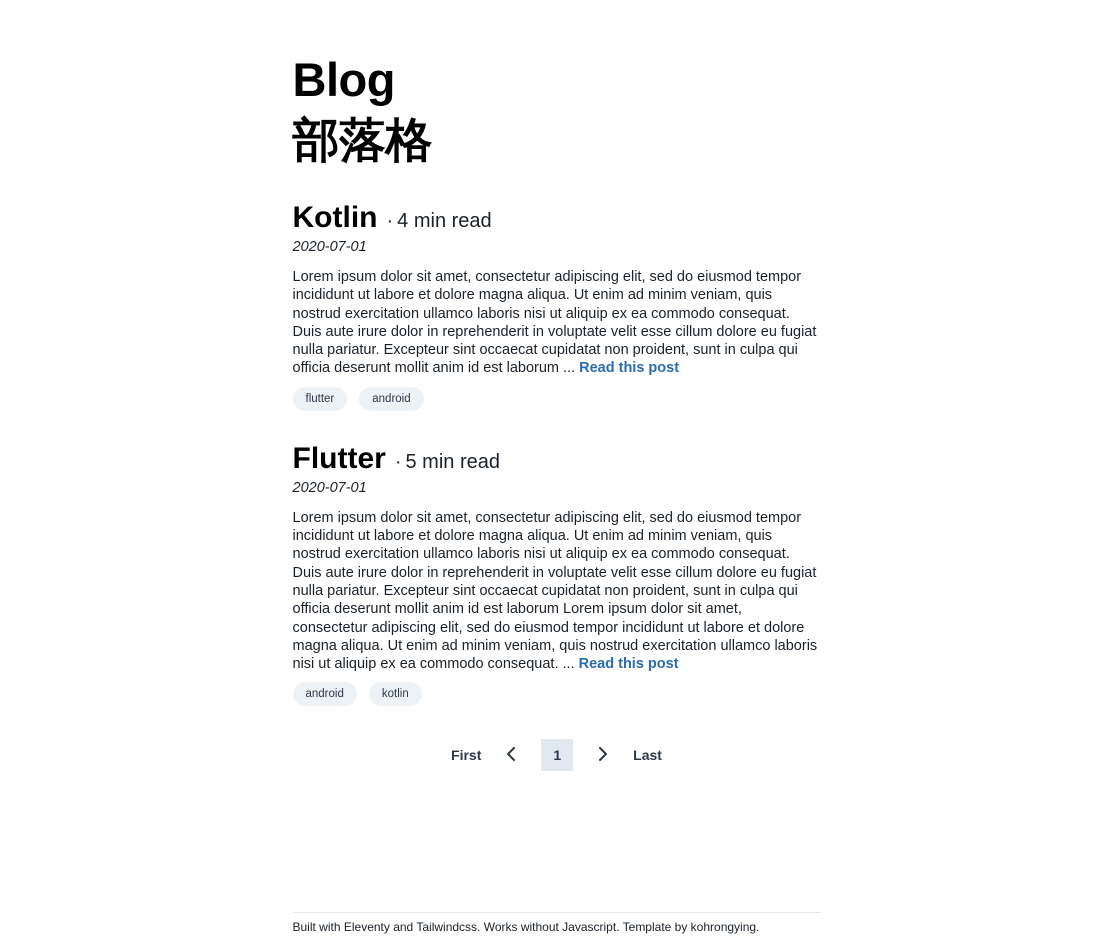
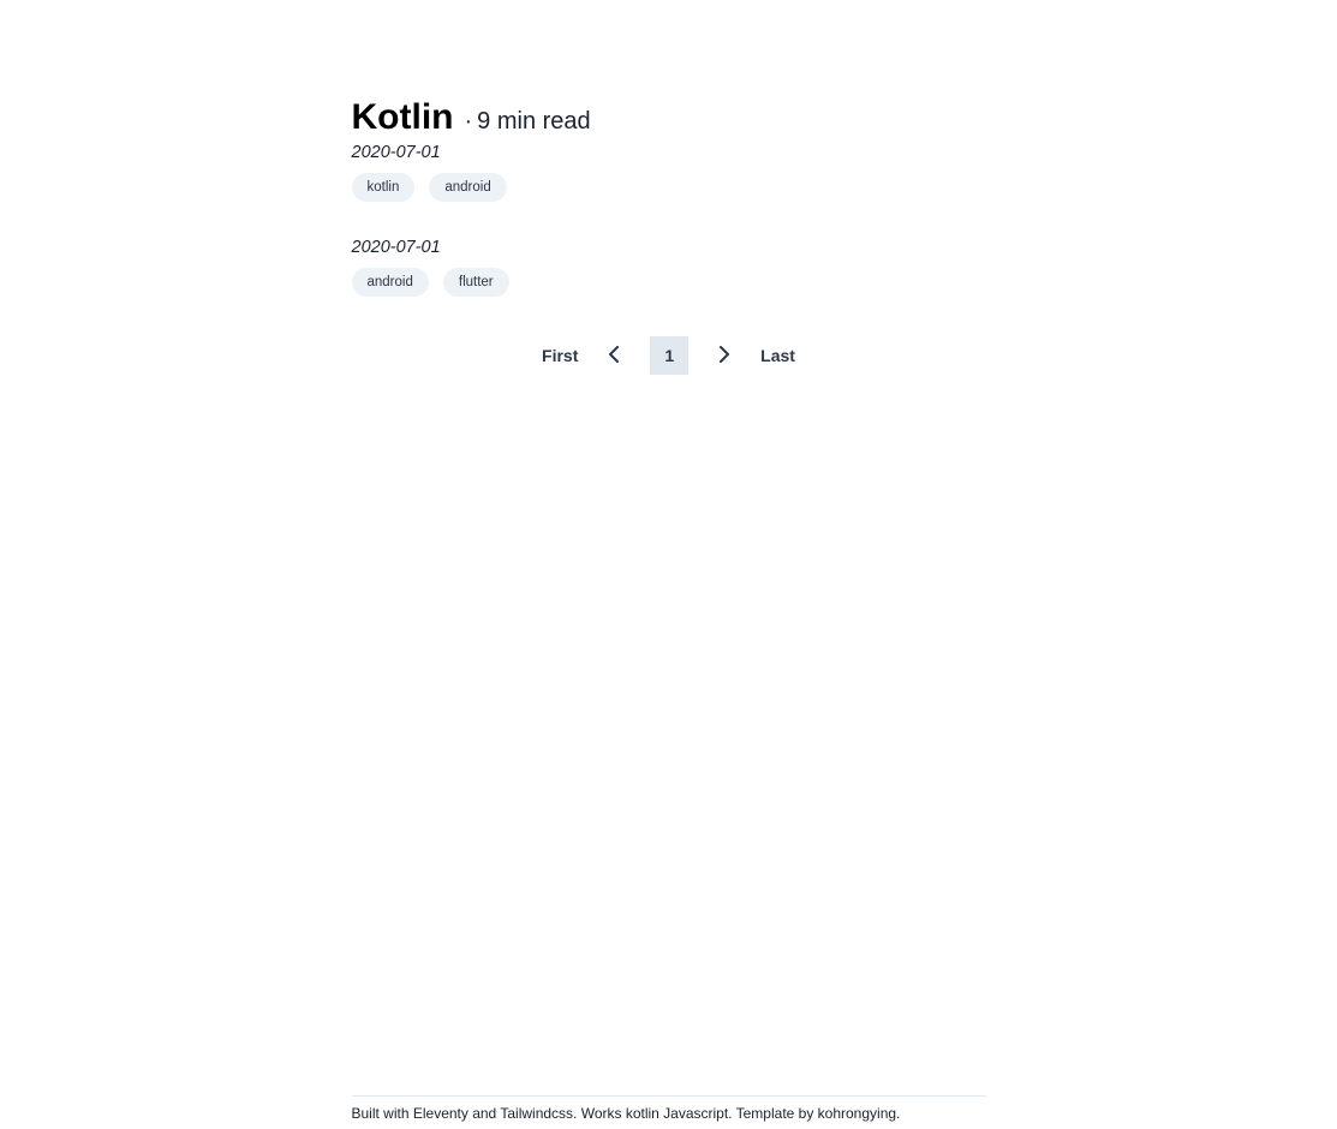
- Blog
- 部落格
  Kotlin
- · 4 min read
+ · 9 min read
  2020-07-01
- Lorem ipsum dolor sit amet, consectetur adipiscing elit, sed do eiusmod tempor incididunt ut labore et dolore magna aliqua. Ut enim ad minim veniam, quis nostrud exercitation ullamco laboris nisi ut aliquip ex ea commodo consequat. Duis aute irure dolor in reprehenderit in voluptate velit esse cillum dolore eu fugiat nulla pariatur. Excepteur sint occaecat cupidatat non proident, sunt in culpa qui officia deserunt mollit anim id est laborum ... Read this post
- flutter
+ kotlin
  android
- Flutter
- · 5 min read
  2020-07-01
- Lorem ipsum dolor sit amet, consectetur adipiscing elit, sed do eiusmod tempor incididunt ut labore et dolore magna aliqua. Ut enim ad minim veniam, quis nostrud exercitation ullamco laboris nisi ut aliquip ex ea commodo consequat. Duis aute irure dolor in reprehenderit in voluptate velit esse cillum dolore eu fugiat nulla pariatur. Excepteur sint occaecat cupidatat non proident, sunt in culpa qui officia deserunt mollit anim id est laborum Lorem ipsum dolor sit amet, consectetur adipiscing elit, sed do eiusmod tempor incididunt ut labore et dolore magna aliqua. Ut enim ad minim veniam, quis nostrud exercitation ullamco laboris nisi ut aliquip ex ea commodo consequat. ... Read this post
  android
- kotlin
+ flutter
  First
  1
  Last
- Built with Eleventy and Tailwindcss. Works without Javascript. Template by kohrongying.
+ Built with Eleventy and Tailwindcss. Works kotlin Javascript. Template by kohrongying.
